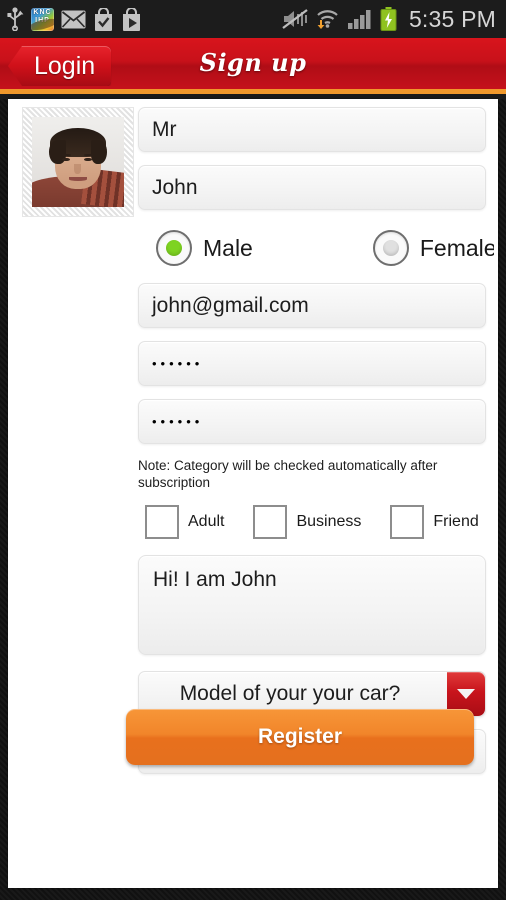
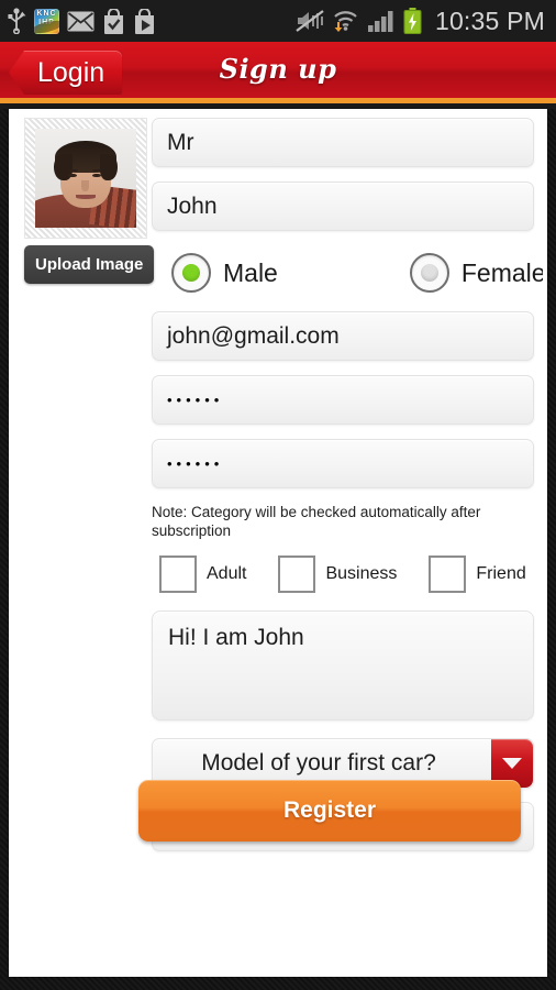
- 5:35 PM
+ 10:35 PM
  Login
  Sign up
+ Upload Image
  Mr
  John
  Male
  Female
  john@gmail.com
  ••••••
  ••••••
  Note: Category will be checked automatically after subscription
  Adult
  Business
  Friend
  Hi! I am John
- Model of your your car?
+ Model of your first car?
  Register
